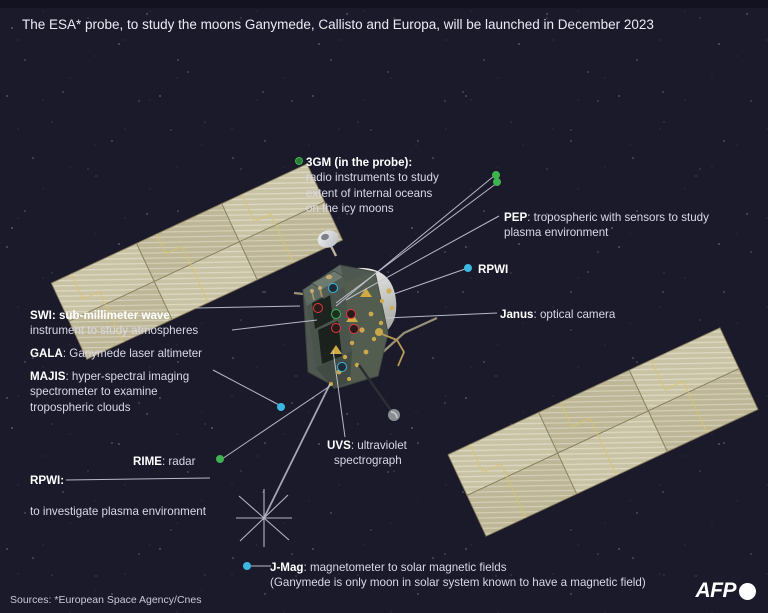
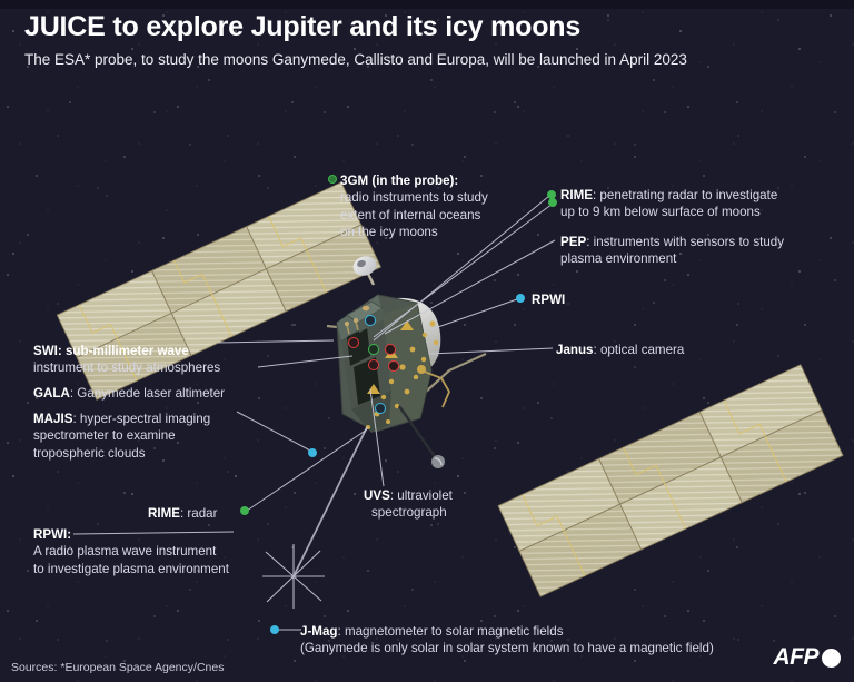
+ JUICE to explore Jupiter and its icy moons
- The ESA* probe, to study the moons Ganymede, Callisto and Europa, will be launched in December 2023
+ The ESA* probe, to study the moons Ganymede, Callisto and Europa, will be launched in April 2023
  3GM (in the probe):
  radio instruments to study
  extent of internal oceans
  on the icy moons
+ RIME: penetrating radar to investigate
+ up to 9 km below surface of moons
- PEP: tropospheric with sensors to study
+ PEP: instruments with sensors to study
  plasma environment
  RPWI
  Janus: optical camera
  SWI: sub-millimeter wave
  instrument to study atmospheres
  GALA: Ganymede laser altimeter
  MAJIS: hyper-spectral imaging
  spectrometer to examine
  tropospheric clouds
  RIME: radar
  RPWI:
+ A radio plasma wave instrument
  to investigate plasma environment
  UVS: ultraviolet
  spectrograph
  J-Mag: magnetometer to solar magnetic fields
- (Ganymede is only moon in solar system known to have a magnetic field)
+ (Ganymede is only solar in solar system known to have a magnetic field)
  Sources: *European Space Agency/Cnes
  AFP
